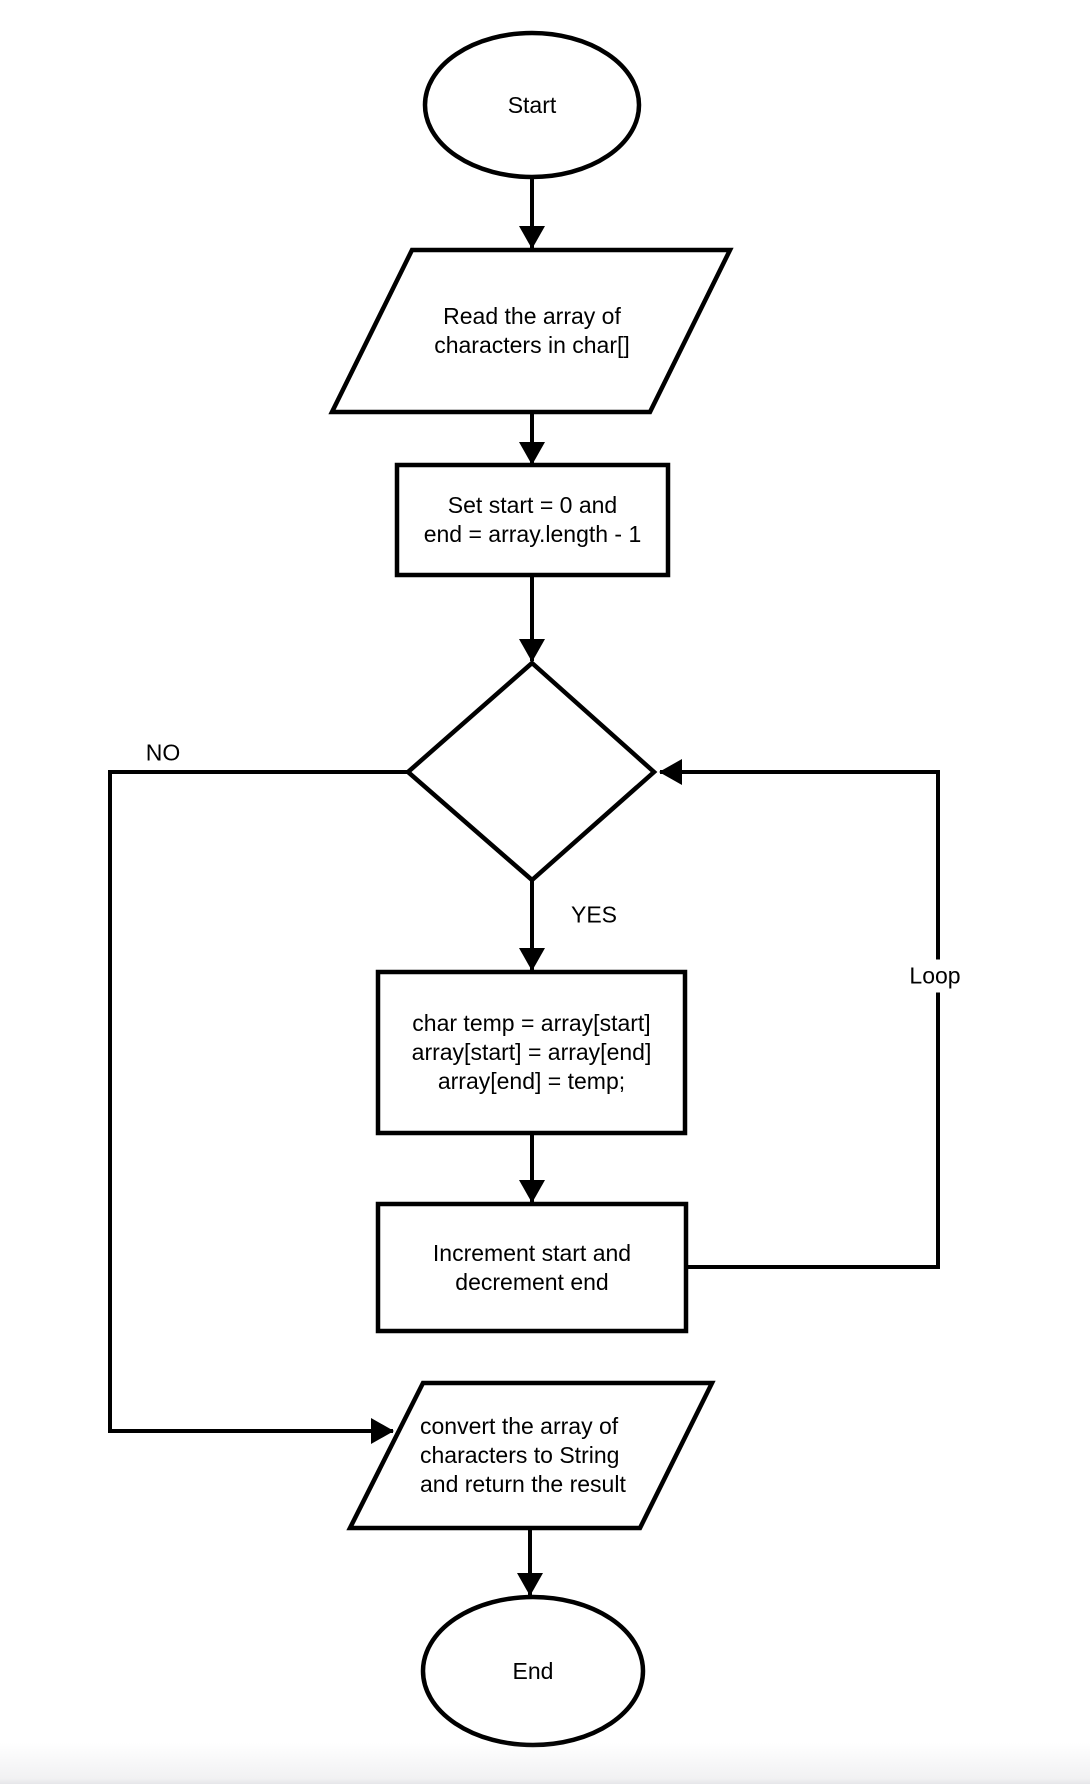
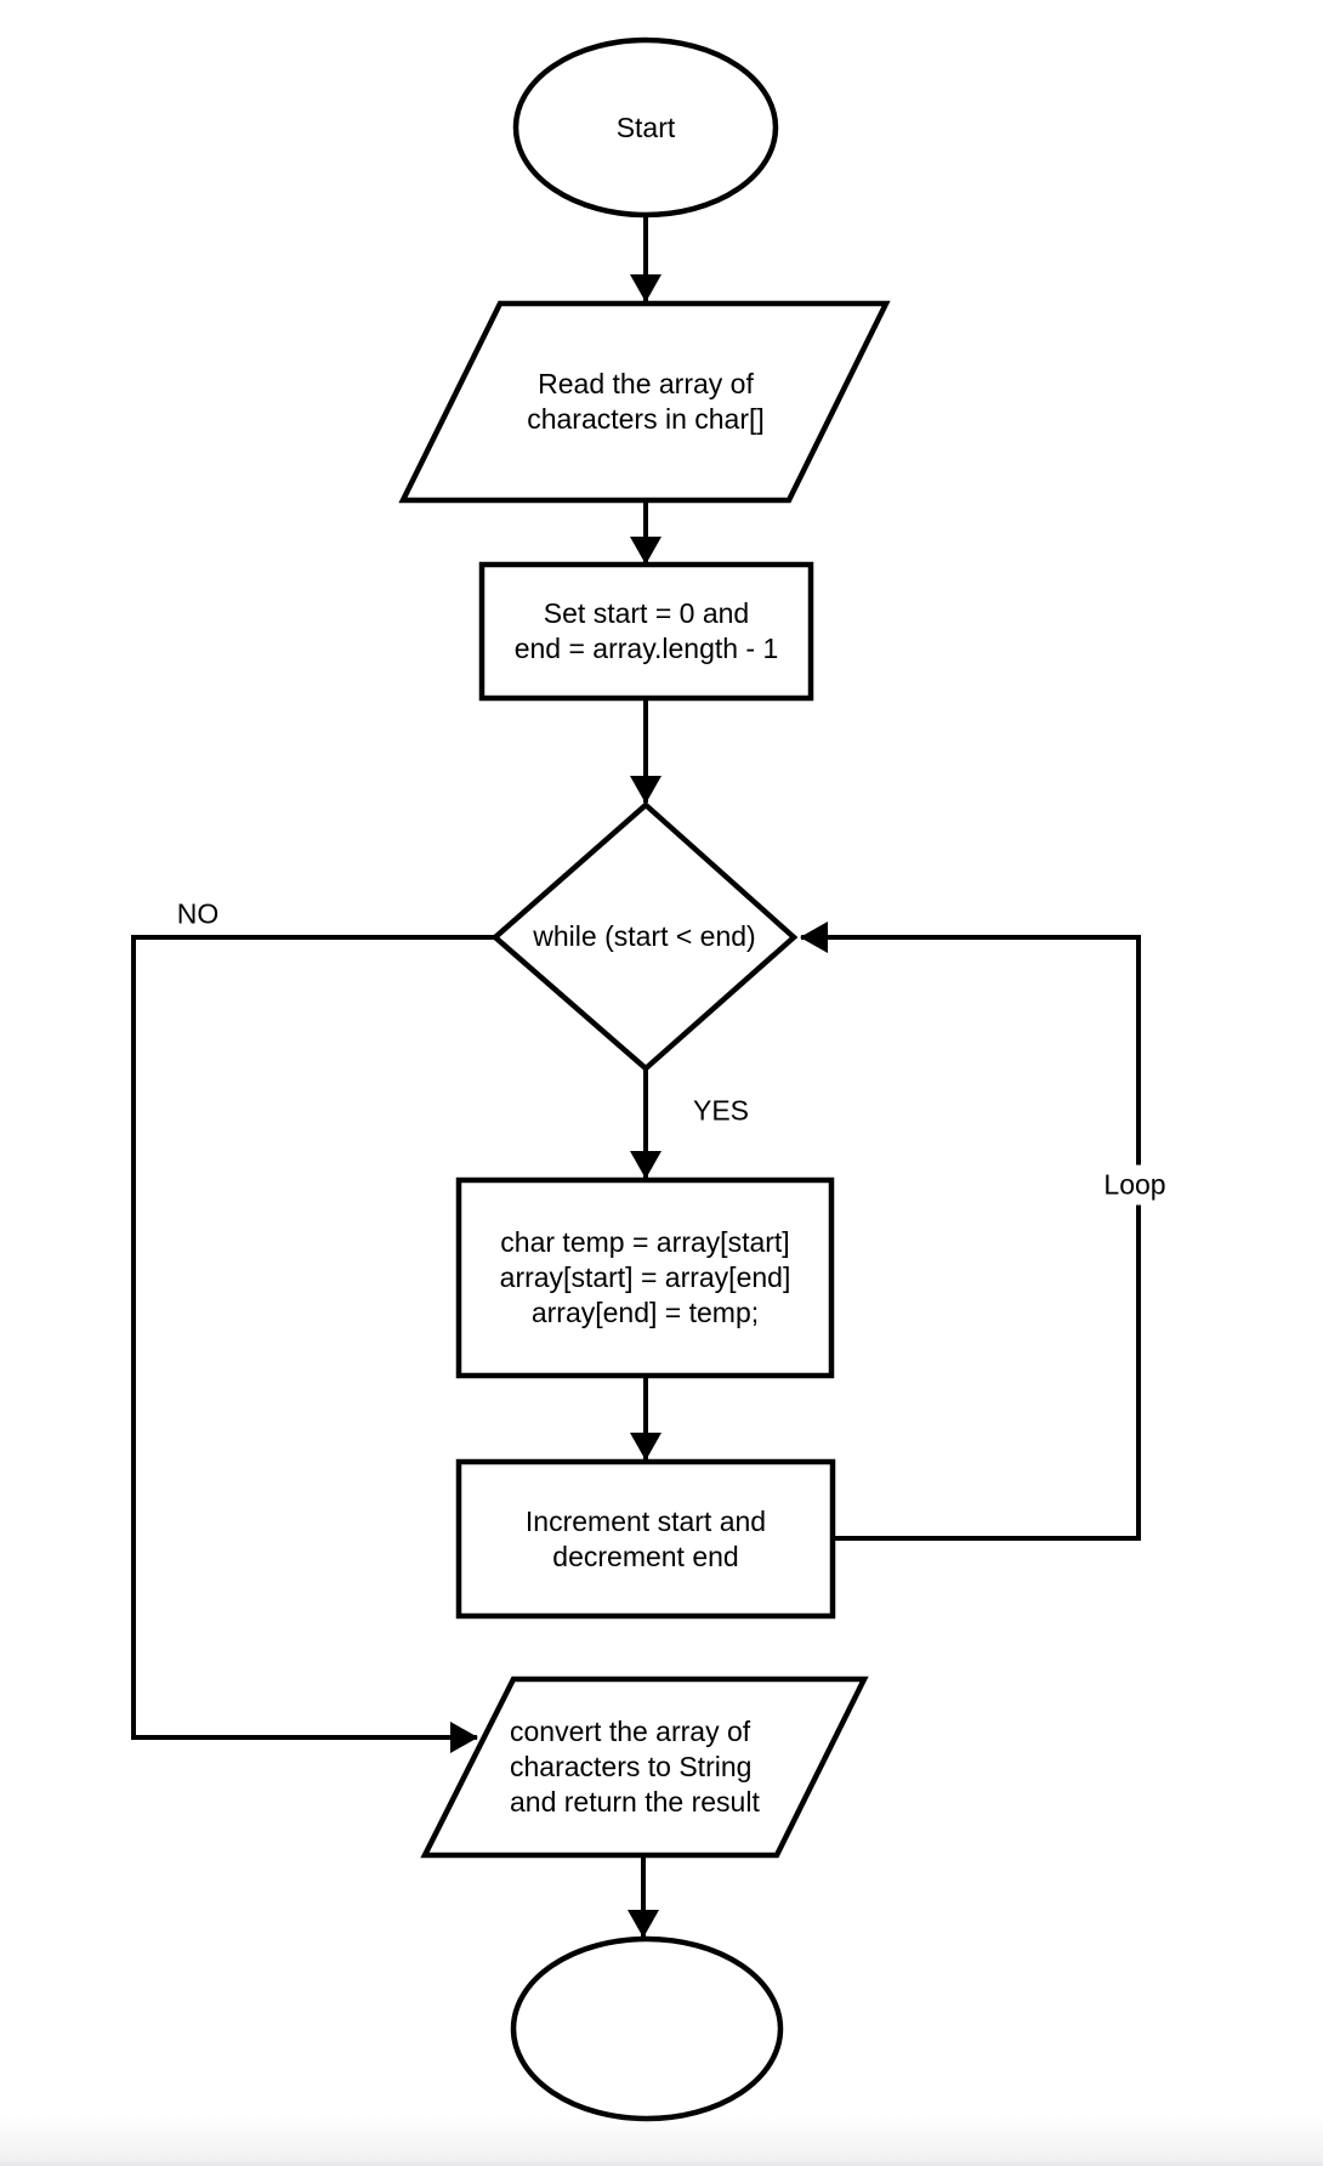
  Start
  Read the array of
  characters in char[]
  Set start = 0 and
  end = array.length - 1
+ while (start < end)
  char temp = array[start]
  array[start] = array[end]
  array[end] = temp;
  Increment start and
  decrement end
  convert the array of
  characters to String
  and return the result
- End
  NO
  YES
  Loop
